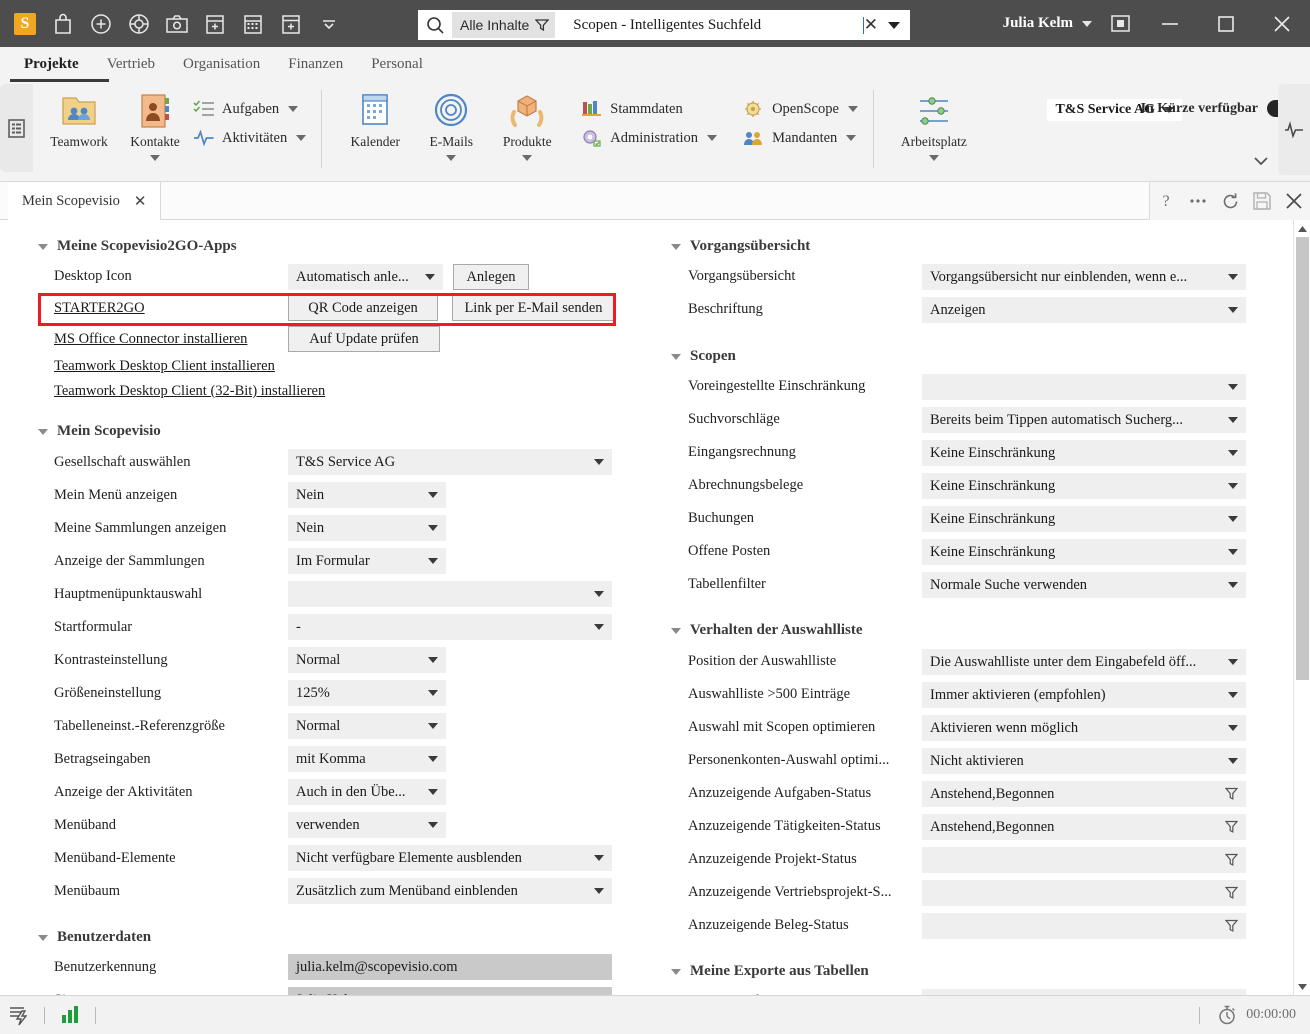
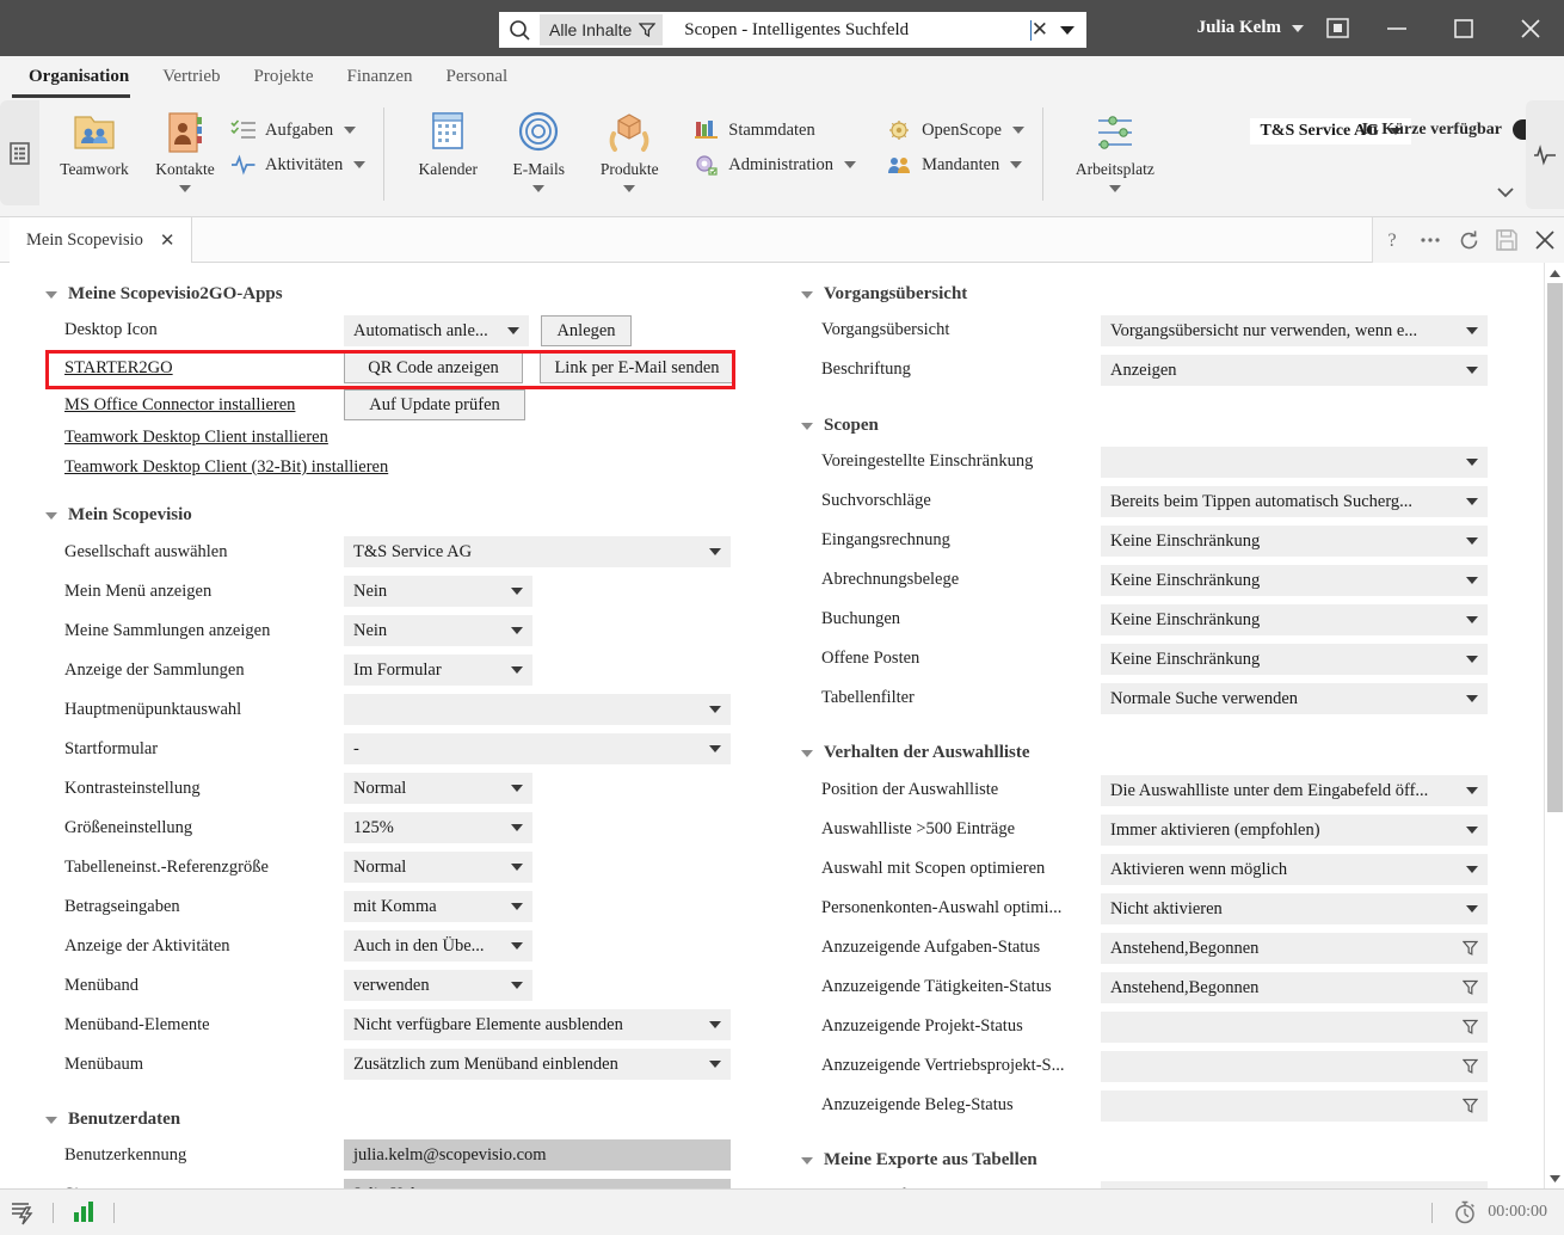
- S
  Alle Inhalte
  Scopen - Intelligentes Suchfeld
  ✕
  Julia Kelm
- Projekte
+ Organisation
  Vertrieb
- Organisation
+ Projekte
  Finanzen
  Personal
  T&S Service AG
  In Kürze verfügbar
  Teamwork
  Kontakte
  Aufgaben
  Aktivitäten
  Kalender
  E-Mails
  Produkte
  Stammdaten
  Administration
  OpenScope
  Mandanten
  Arbeitsplatz
  Mein Scopevisio
  ✕
  ?
  Meine Scopevisio2GO-Apps
  Desktop Icon
  Automatisch anle...
  Anlegen
  STARTER2GO
  QR Code anzeigen
  Link per E-Mail senden
  MS Office Connector installieren
  Auf Update prüfen
  Teamwork Desktop Client installieren
  Teamwork Desktop Client (32-Bit) installieren
  Mein Scopevisio
  Gesellschaft auswählen
  T&S Service AG
  Mein Menü anzeigen
  Nein
  Meine Sammlungen anzeigen
  Nein
  Anzeige der Sammlungen
  Im Formular
  Hauptmenüpunktauswahl
  Startformular
  -
  Kontrasteinstellung
  Normal
  Größeneinstellung
  125%
  Tabelleneinst.-Referenzgröße
  Normal
  Betragseingaben
  mit Komma
  Anzeige der Aktivitäten
  Auch in den Übe...
  Menüband
  verwenden
  Menüband-Elemente
  Nicht verfügbare Elemente ausblenden
  Menübaum
  Zusätzlich zum Menüband einblenden
  Benutzerdaten
  Benutzerkennung
  julia.kelm@scopevisio.com
  Vorgangsübersicht
  Vorgangsübersicht
- Vorgangsübersicht nur einblenden, wenn e...
+ Vorgangsübersicht nur verwenden, wenn e...
  Beschriftung
  Anzeigen
  Scopen
  Voreingestellte Einschränkung
  Suchvorschläge
  Bereits beim Tippen automatisch Sucherg...
  Eingangsrechnung
  Keine Einschränkung
  Abrechnungsbelege
  Keine Einschränkung
  Buchungen
  Keine Einschränkung
  Offene Posten
  Keine Einschränkung
  Tabellenfilter
  Normale Suche verwenden
  Verhalten der Auswahlliste
  Position der Auswahlliste
  Die Auswahlliste unter dem Eingabefeld öff...
  Auswahlliste >500 Einträge
  Immer aktivieren (empfohlen)
  Auswahl mit Scopen optimieren
  Aktivieren wenn möglich
  Personenkonten-Auswahl optimi...
  Nicht aktivieren
  Anzuzeigende Aufgaben-Status
  Anstehend,Begonnen
  Anzuzeigende Tätigkeiten-Status
  Anstehend,Begonnen
  Anzuzeigende Projekt-Status
  Anzuzeigende Vertriebsprojekt-S...
  Anzuzeigende Beleg-Status
  Meine Exporte aus Tabellen
  00:00:00
